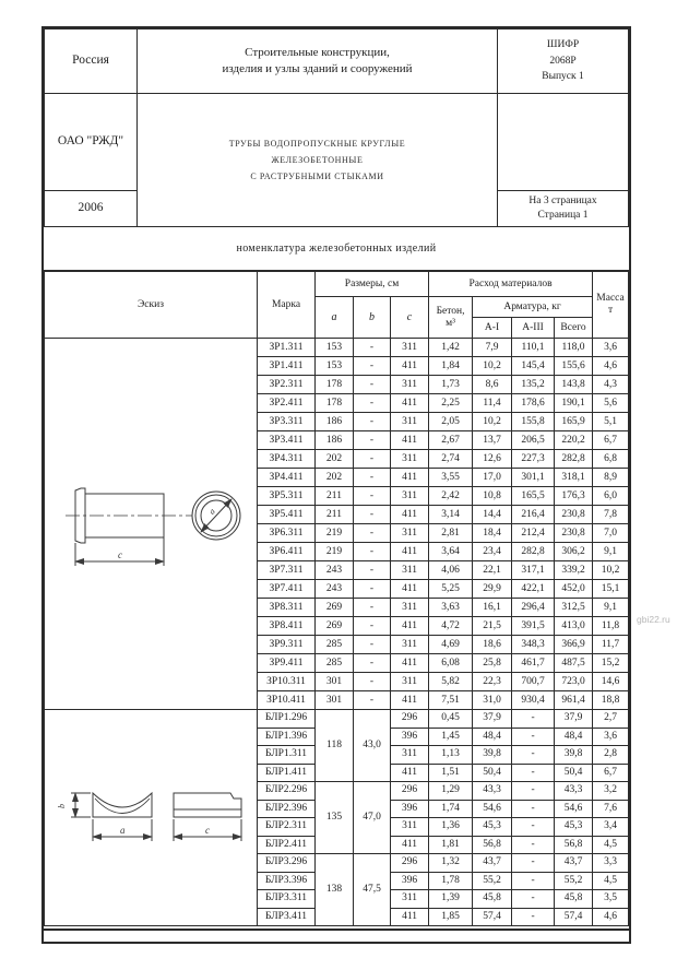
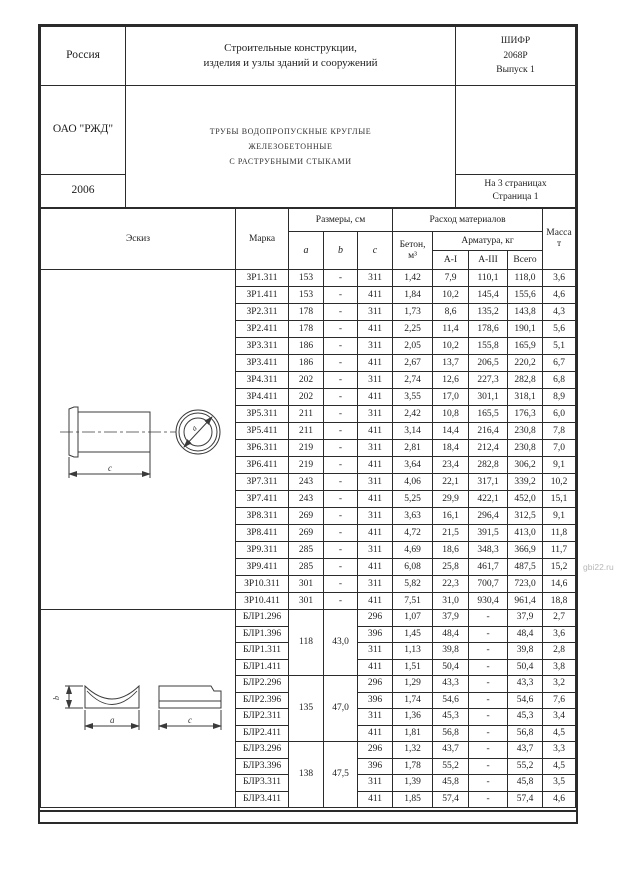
  Россия	Строительные конструкции, изделия и узлы зданий и сооружений	ШИФР 2068Р Выпуск 1
  ОАО "РЖД"	ТРУБЫ ВОДОПРОПУСКНЫЕ КРУГЛЫЕ ЖЕЛЕЗОБЕТОННЫЕ С РАСТРУБНЫМИ СТЫКАМИ
  2006	На 3 страницах Страница 1
- номенклатура железобетонных изделий
  Эскиз	Марка	Размеры, см	Расход материалов	Масса т
  a	b	c	Бетон, м³	Арматура, кг
  А-I	А-III	Всего
  ЗР1.411	153	-	411	1,84	10,2	145,4	155,6	4,6
  ЗР2.311	178	-	311	1,73	8,6	135,2	143,8	4,3
  ЗР2.411	178	-	411	2,25	11,4	178,6	190,1	5,6
  ЗР3.311	186	-	311	2,05	10,2	155,8	165,9	5,1
  ЗР3.411	186	-	411	2,67	13,7	206,5	220,2	6,7
  ЗР4.311	202	-	311	2,74	12,6	227,3	282,8	6,8
  ЗР4.411	202	-	411	3,55	17,0	301,1	318,1	8,9
  ЗР5.311	211	-	311	2,42	10,8	165,5	176,3	6,0
  ЗР5.411	211	-	411	3,14	14,4	216,4	230,8	7,8
  ЗР6.311	219	-	311	2,81	18,4	212,4	230,8	7,0
  ЗР6.411	219	-	411	3,64	23,4	282,8	306,2	9,1
  ЗР7.311	243	-	311	4,06	22,1	317,1	339,2	10,2
  ЗР7.411	243	-	411	5,25	29,9	422,1	452,0	15,1
  ЗР8.311	269	-	311	3,63	16,1	296,4	312,5	9,1
  ЗР8.411	269	-	411	4,72	21,5	391,5	413,0	11,8
  ЗР9.311	285	-	311	4,69	18,6	348,3	366,9	11,7
  ЗР9.411	285	-	411	6,08	25,8	461,7	487,5	15,2
  ЗР10.311	301	-	311	5,82	22,3	700,7	723,0	14,6
  ЗР10.411	301	-	411	7,51	31,0	930,4	961,4	18,8
- a c	БЛР1.296	118	43,0	296	0,45	37,9	-	37,9	2,7
+ a c	БЛР1.296	118	43,0	296	1,07	37,9	-	37,9	2,7
  БЛР1.396	396	1,45	48,4	-	48,4	3,6
  БЛР1.311	311	1,13	39,8	-	39,8	2,8
- БЛР1.411	411	1,51	50,4	-	50,4	6,7
+ БЛР1.411	411	1,51	50,4	-	50,4	3,8
  БЛР2.296	135	47,0	296	1,29	43,3	-	43,3	3,2
  БЛР2.396	396	1,74	54,6	-	54,6	7,6
  БЛР2.311	311	1,36	45,3	-	45,3	3,4
  БЛР2.411	411	1,81	56,8	-	56,8	4,5
  БЛР3.296	138	47,5	296	1,32	43,7	-	43,7	3,3
  БЛР3.396	396	1,78	55,2	-	55,2	4,5
  БЛР3.311	311	1,39	45,8	-	45,8	3,5
  БЛР3.411	411	1,85	57,4	-	57,4	4,6
  gbi22.ru
